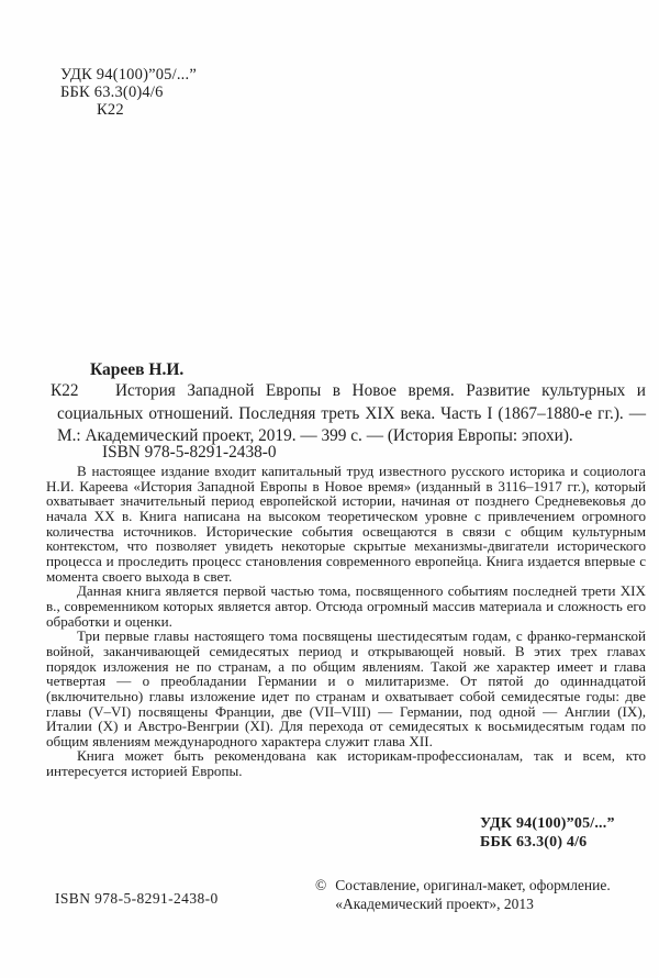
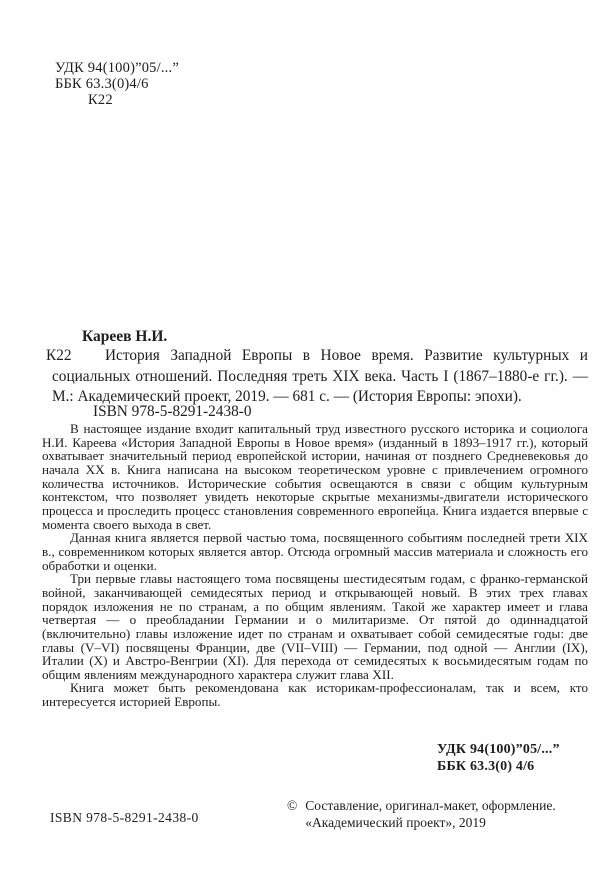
  УДК 94(100)”05/...”
  ББК 63.3(0)4/6
  К22
  Кареев Н.И.
  К22
- История Западной Европы в Новое время. Развитие культурных и социальных отношений. Последняя треть XIX века. Часть I (1867–1880-е гг.). — М.: Академический проект, 2019. — 399 с. — (История Европы: эпохи).
+ История Западной Европы в Новое время. Развитие культурных и социальных отношений. Последняя треть XIX века. Часть I (1867–1880-е гг.). — М.: Академический проект, 2019. — 681 с. — (История Европы: эпохи).
  ISBN 978-5-8291-2438-0
- В настоящее издание входит капитальный труд известного русского историка и социолога Н.И. Кареева «История Западной Европы в Новое время» (изданный в 3116–1917 гг.), который охватывает значительный период европейской истории, начиная от позднего Средневековья до начала XX в. Книга написана на высоком теоретическом уровне с привлечением огромного количества источников. Исторические события освещаются в связи с общим культурным контекстом, что позволяет увидеть некоторые скрытые механизмы-двигатели исторического процесса и проследить процесс становления современного европейца. Книга издается впервые с момента своего выхода в свет.
+ В настоящее издание входит капитальный труд известного русского историка и социолога Н.И. Кареева «История Западной Европы в Новое время» (изданный в 1893–1917 гг.), который охватывает значительный период европейской истории, начиная от позднего Средневековья до начала XX в. Книга написана на высоком теоретическом уровне с привлечением огромного количества источников. Исторические события освещаются в связи с общим культурным контекстом, что позволяет увидеть некоторые скрытые механизмы-двигатели исторического процесса и проследить процесс становления современного европейца. Книга издается впервые с момента своего выхода в свет.
  Данная книга является первой частью тома, посвященного событиям последней трети XIX в., современником которых является автор. Отсюда огромный массив материала и сложность его обработки и оценки.
  Три первые главы настоящего тома посвящены шестидесятым годам, с франко-германской войной, заканчивающей семидесятых период и открывающей новый. В этих трех главах порядок изложения не по странам, а по общим явлениям. Такой же характер имеет и глава четвертая — о преобладании Германии и о милитаризме. От пятой до одиннадцатой (включительно) главы изложение идет по странам и охватывает собой семидесятые годы: две главы (V–VI) посвящены Франции, две (VII–VIII) — Германии, под одной — Англии (IX), Италии (X) и Австро-Венгрии (XI). Для перехода от семидесятых к восьмидесятым годам по общим явлениям международного характера служит глава XII.
  Книга может быть рекомендована как историкам-профессионалам, так и всем, кто интересуется историей Европы.
  УДК 94(100)”05/...”
  ББК 63.3(0) 4/6
  ISBN 978-5-8291-2438-0
  ©
  Составление, оригинал-макет, оформление.
- «Академический проект», 2013
+ «Академический проект», 2019
